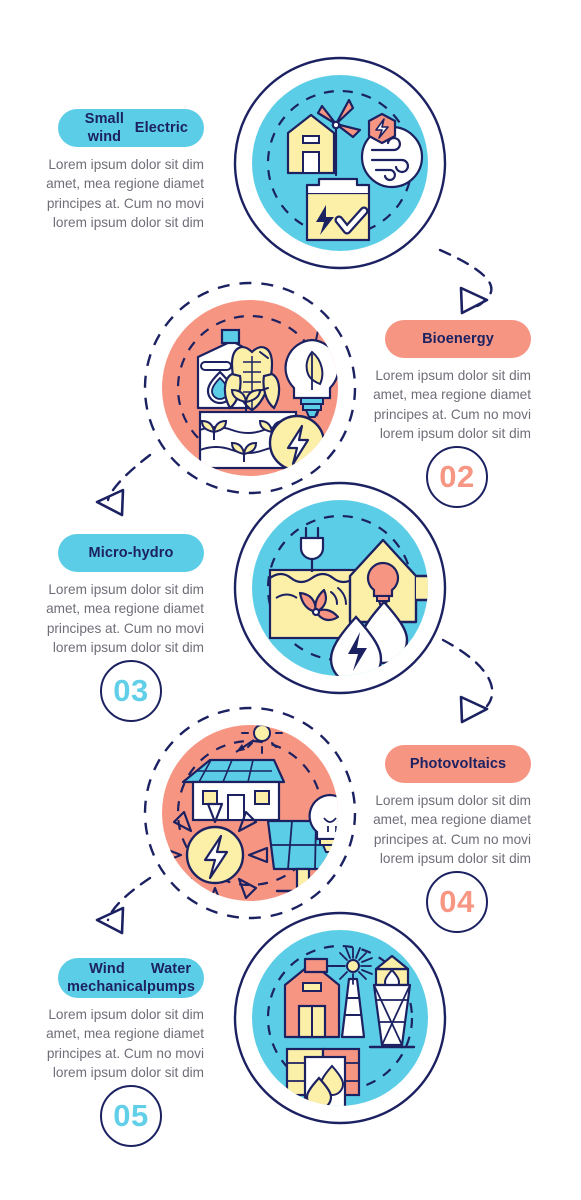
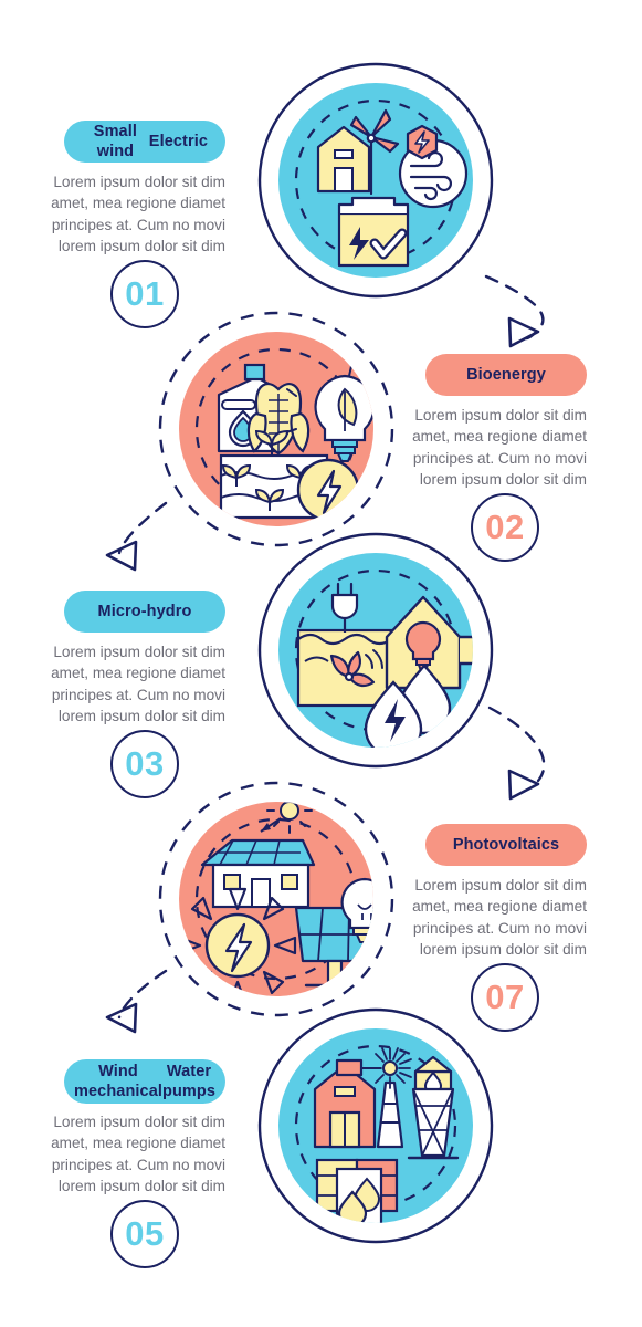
  Small wind
  Electric
  Lorem ipsum dolor sit dim amet, mea regione diamet principes at. Cum no movi lorem ipsum dolor sit dim
+ 01
  Bioenergy
  Lorem ipsum dolor sit dim amet, mea regione diamet principes at. Cum no movi lorem ipsum dolor sit dim
  02
  Micro-hydro
  Lorem ipsum dolor sit dim amet, mea regione diamet principes at. Cum no movi lorem ipsum dolor sit dim
  03
  Photovoltaics
  Lorem ipsum dolor sit dim amet, mea regione diamet principes at. Cum no movi lorem ipsum dolor sit dim
- 04
+ 07
  Wind mechanical
  Water pumps
  Lorem ipsum dolor sit dim amet, mea regione diamet principes at. Cum no movi lorem ipsum dolor sit dim
  05
